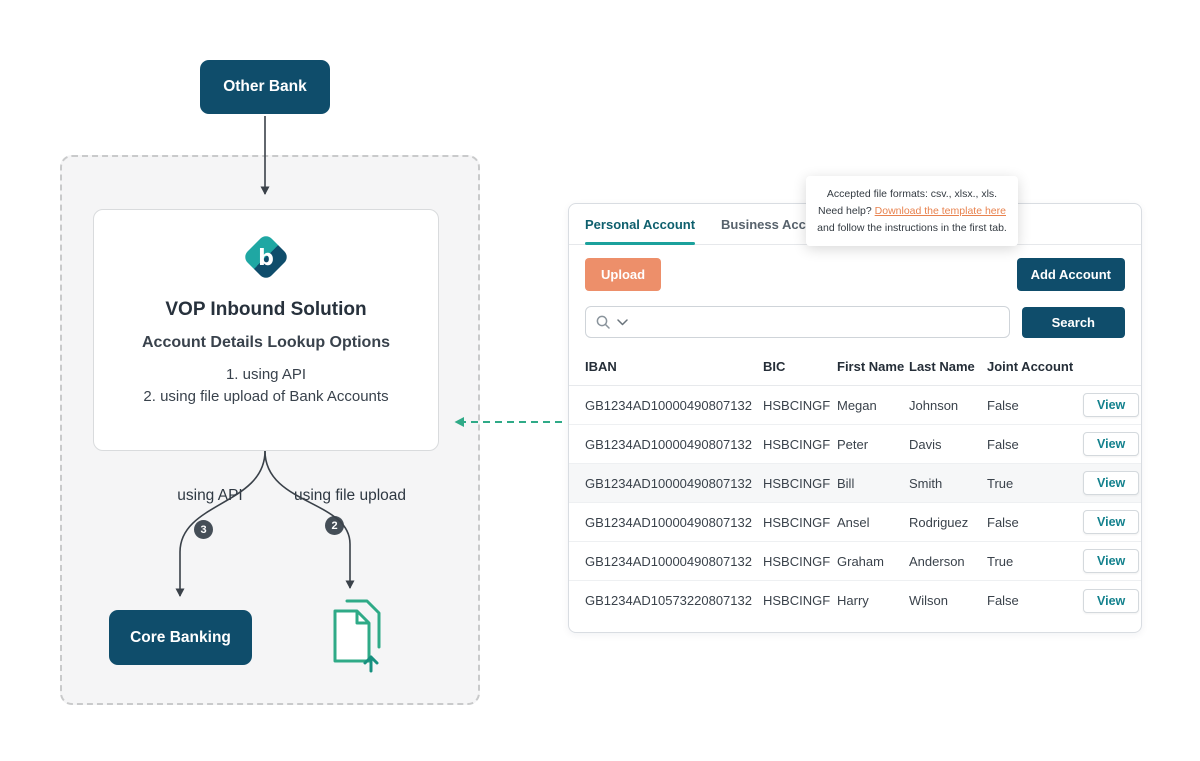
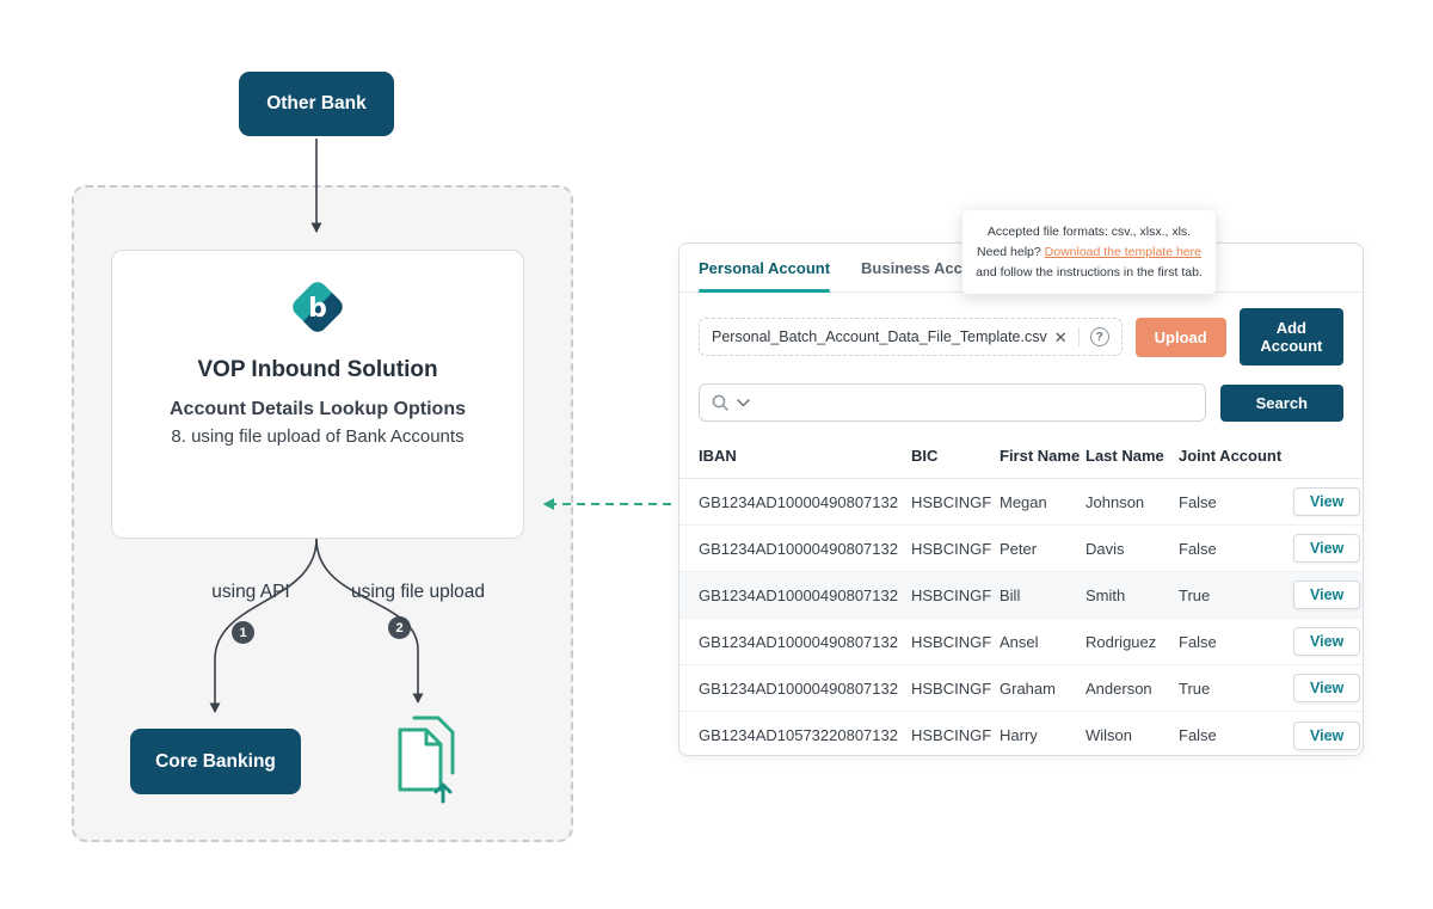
  Other Bank
  b
  VOP Inbound Solution
  Account Details Lookup Options
- 1. using API
- 2. using file upload of Bank Accounts
+ 8. using file upload of Bank Accounts
  using API
  sing file upload
- 3
+ 1
  2
  Core Banking
  Personal Account
  Business Acc
+ Personal_Batch_Account_Data_File_Template.csv
+ ✕
+ ?
  Upload
  Add Account
  Search
  IBAN
  BIC
  First Name
  Last Name
  Joint Account
  GB1234AD10000490807132
  HSBCINGF
  Megan
  Johnson
  False
  View
  GB1234AD10000490807132
  HSBCINGF
  Peter
  Davis
  False
  View
  GB1234AD10000490807132
  HSBCINGF
  Bill
  Smith
  True
  View
  GB1234AD10000490807132
  HSBCINGF
  Ansel
  Rodriguez
  False
  View
  GB1234AD10000490807132
  HSBCINGF
  Graham
  Anderson
  True
  View
  GB1234AD10573220807132
  HSBCINGF
  Harry
  Wilson
  False
  View
  Accepted file formats: csv., xlsx., xls.
  Need help? Download the template here and follow the instructions in the first tab.
